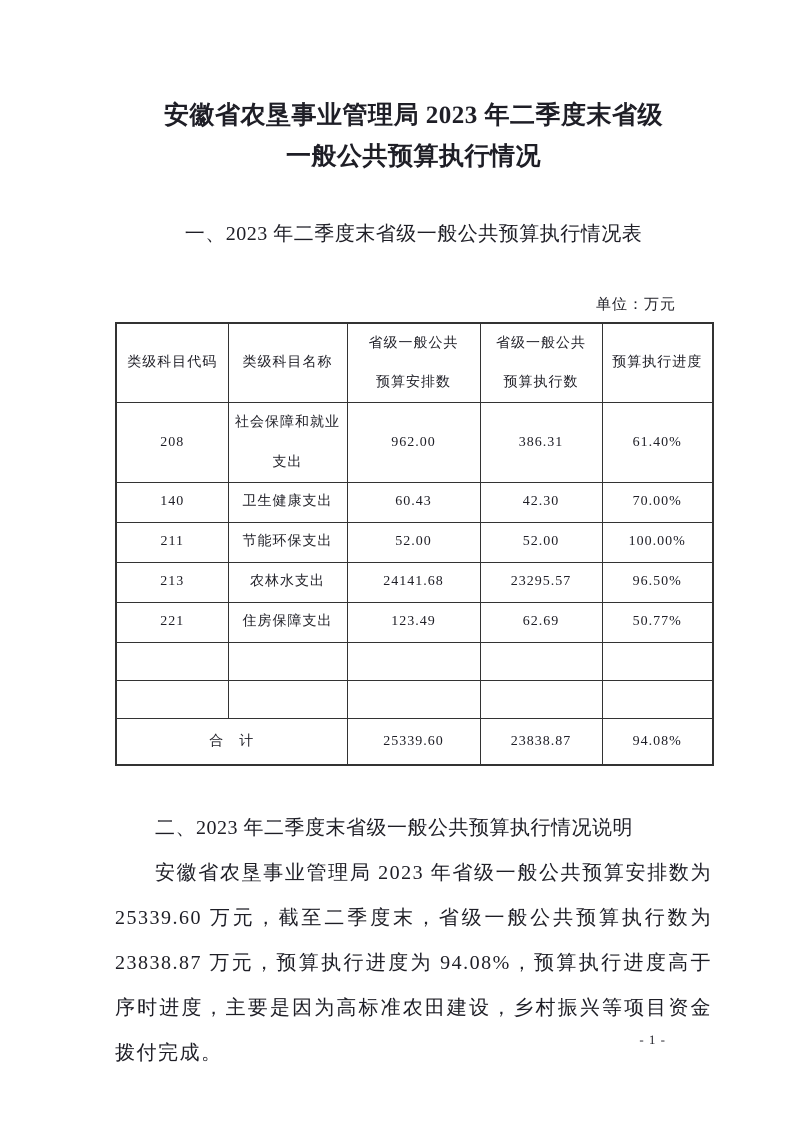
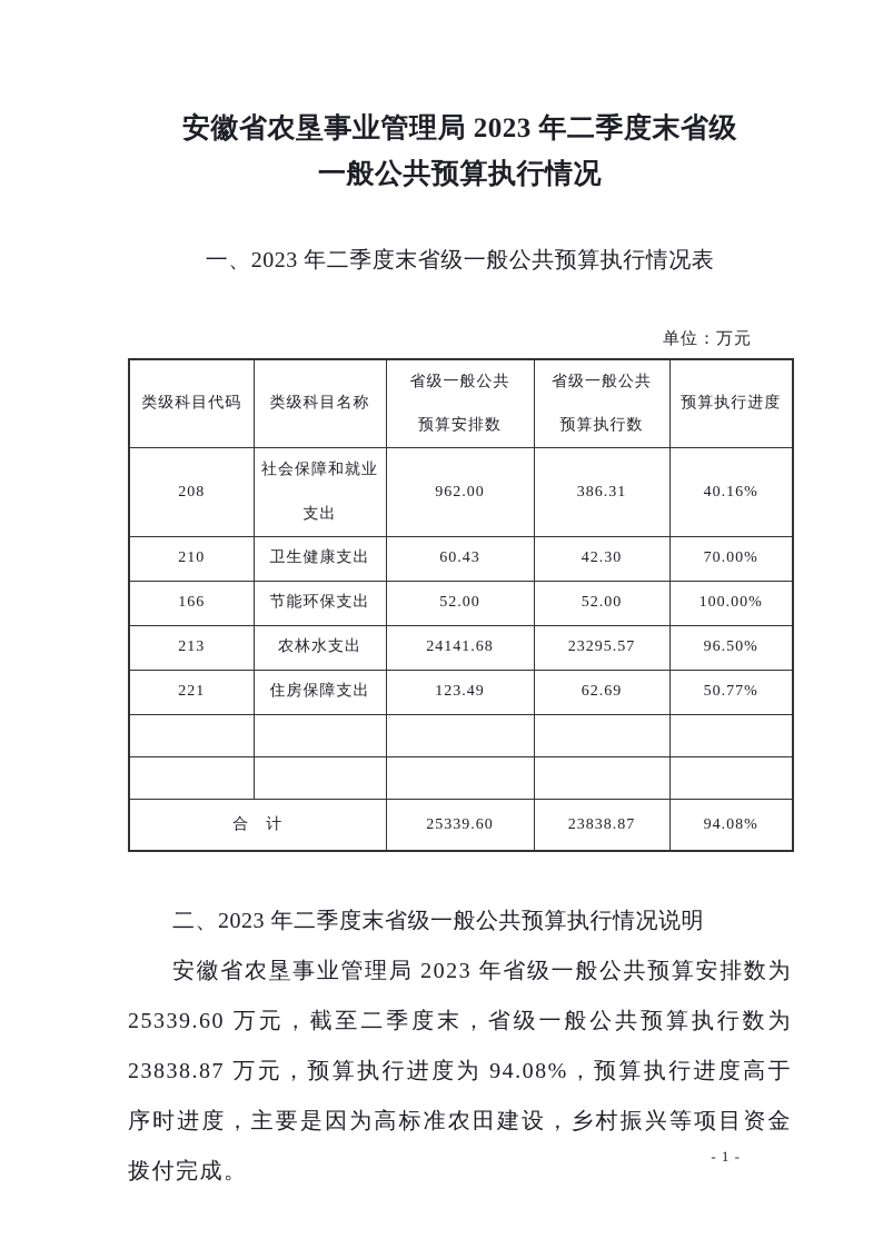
  安徽省农垦事业管理局 2023 年二季度末省级
  一般公共预算执行情况
  一、2023 年二季度末省级一般公共预算执行情况表
  单位：万元
  类级科目代码	类级科目名称	省级一般公共 预算安排数	省级一般公共 预算执行数	预算执行进度
- 208	社会保障和就业 支出	962.00	386.31	61.40%
+ 208	社会保障和就业 支出	962.00	386.31	40.16%
- 140	卫生健康支出	60.43	42.30	70.00%
+ 210	卫生健康支出	60.43	42.30	70.00%
- 211	节能环保支出	52.00	52.00	100.00%
+ 166	节能环保支出	52.00	52.00	100.00%
  213	农林水支出	24141.68	23295.57	96.50%
  221	住房保障支出	123.49	62.69	50.77%
  合 计	25339.60	23838.87	94.08%
  二、2023 年二季度末省级一般公共预算执行情况说明
  安徽省农垦事业管理局 2023 年省级一般公共预算安排数为 25339.60 万元，截至二季度末，省级一般公共预算执行数为 23838.87 万元，预算执行进度为 94.08%，预算执行进度高于序时进度，主要是因为高标准农田建设，乡村振兴等项目资金拨付完成。
  - 1 -
